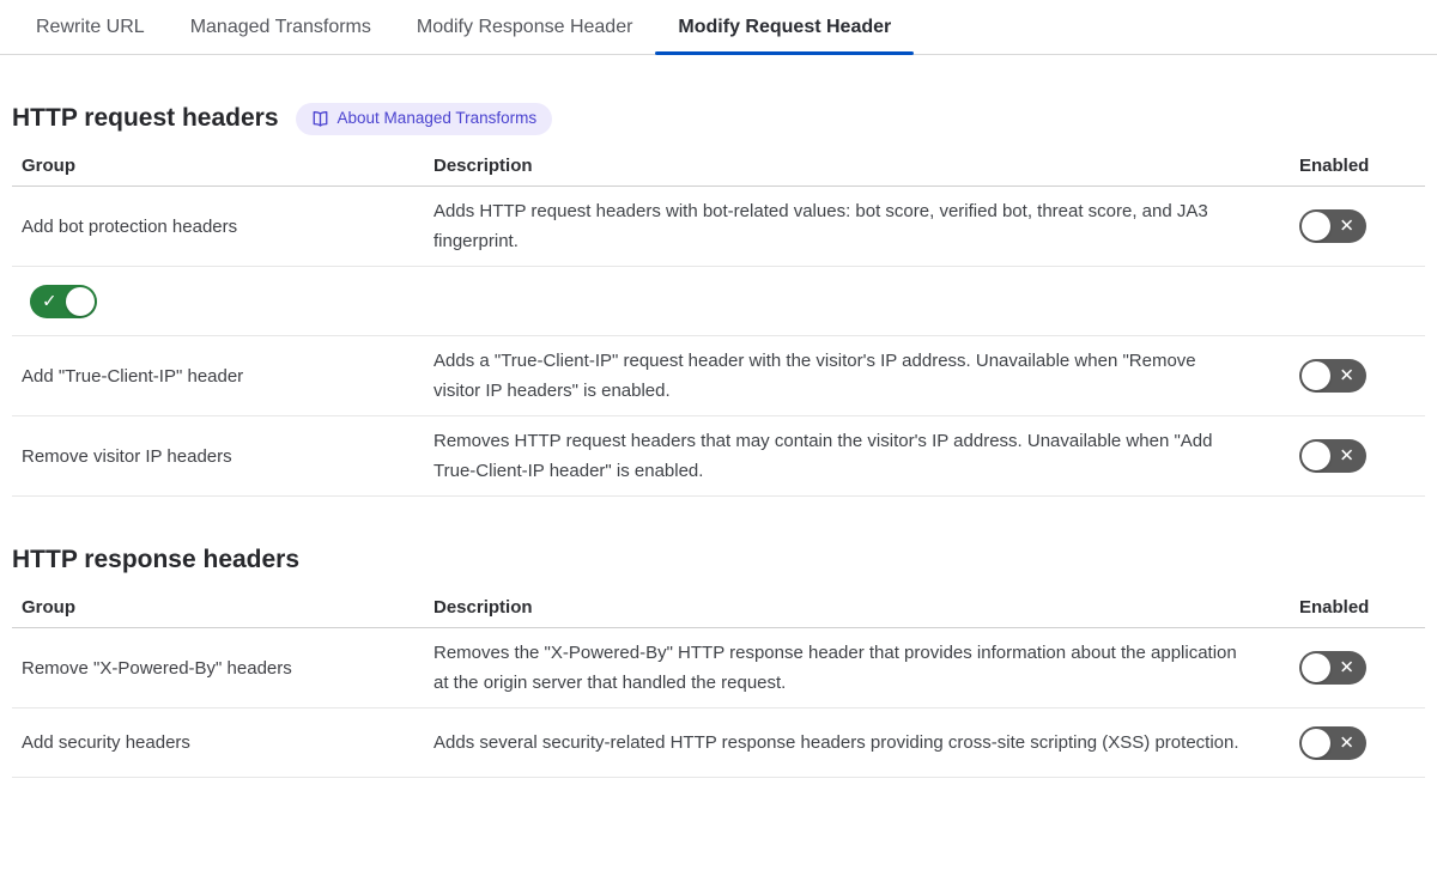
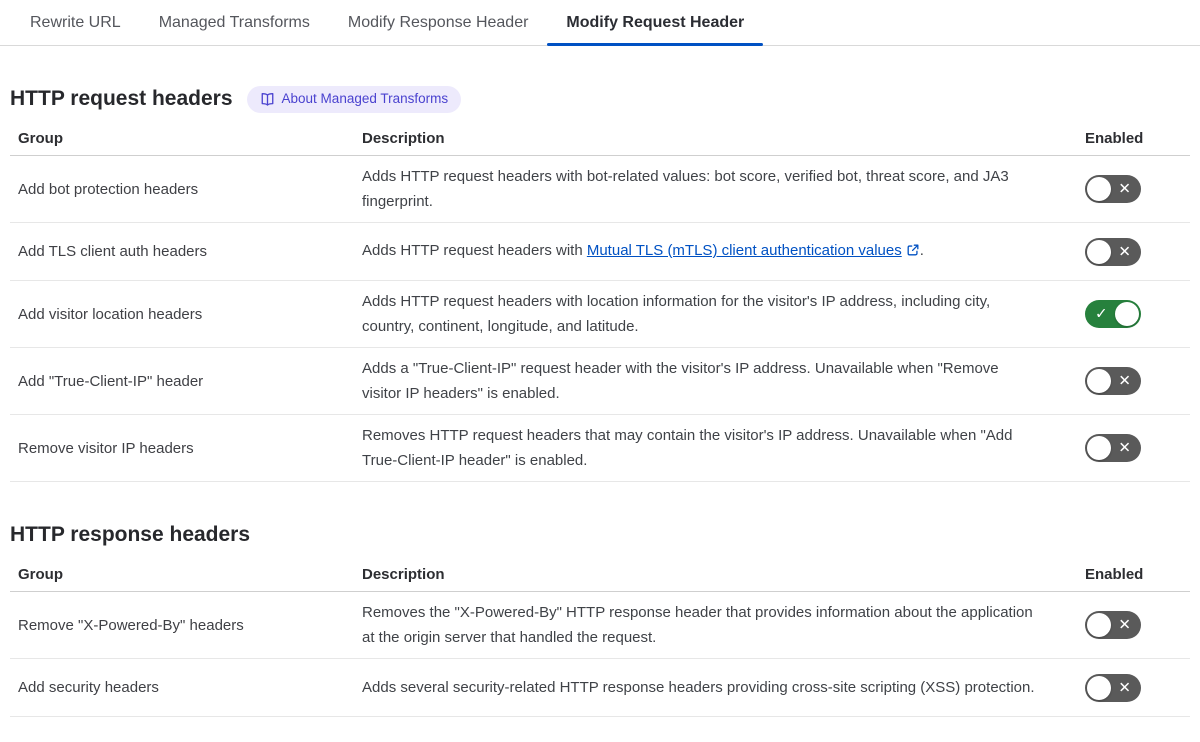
  Rewrite URL
  Managed Transforms
  Modify Response Header
  Modify Request Header
  HTTP request headers
  About Managed Transforms
  Group
  Description
  Enabled
  Add bot protection headers
  Adds HTTP request headers with bot-related values: bot score, verified bot, threat score, and JA3 fingerprint.
+ Add TLS client auth headers
+ Adds HTTP request headers with Mutual TLS (mTLS) client authentication values .
+ Add visitor location headers
+ Adds HTTP request headers with location information for the visitor's IP address, including city, country, continent, longitude, and latitude.
  Add "True-Client-IP" header
  Adds a "True-Client-IP" request header with the visitor's IP address. Unavailable when "Remove visitor IP headers" is enabled.
  Remove visitor IP headers
  Removes HTTP request headers that may contain the visitor's IP address. Unavailable when "Add True-Client-IP header" is enabled.
  HTTP response headers
  Group
  Description
  Enabled
  Remove "X-Powered-By" headers
  Removes the "X-Powered-By" HTTP response header that provides information about the application at the origin server that handled the request.
  Add security headers
  Adds several security-related HTTP response headers providing cross-site scripting (XSS) protection.
